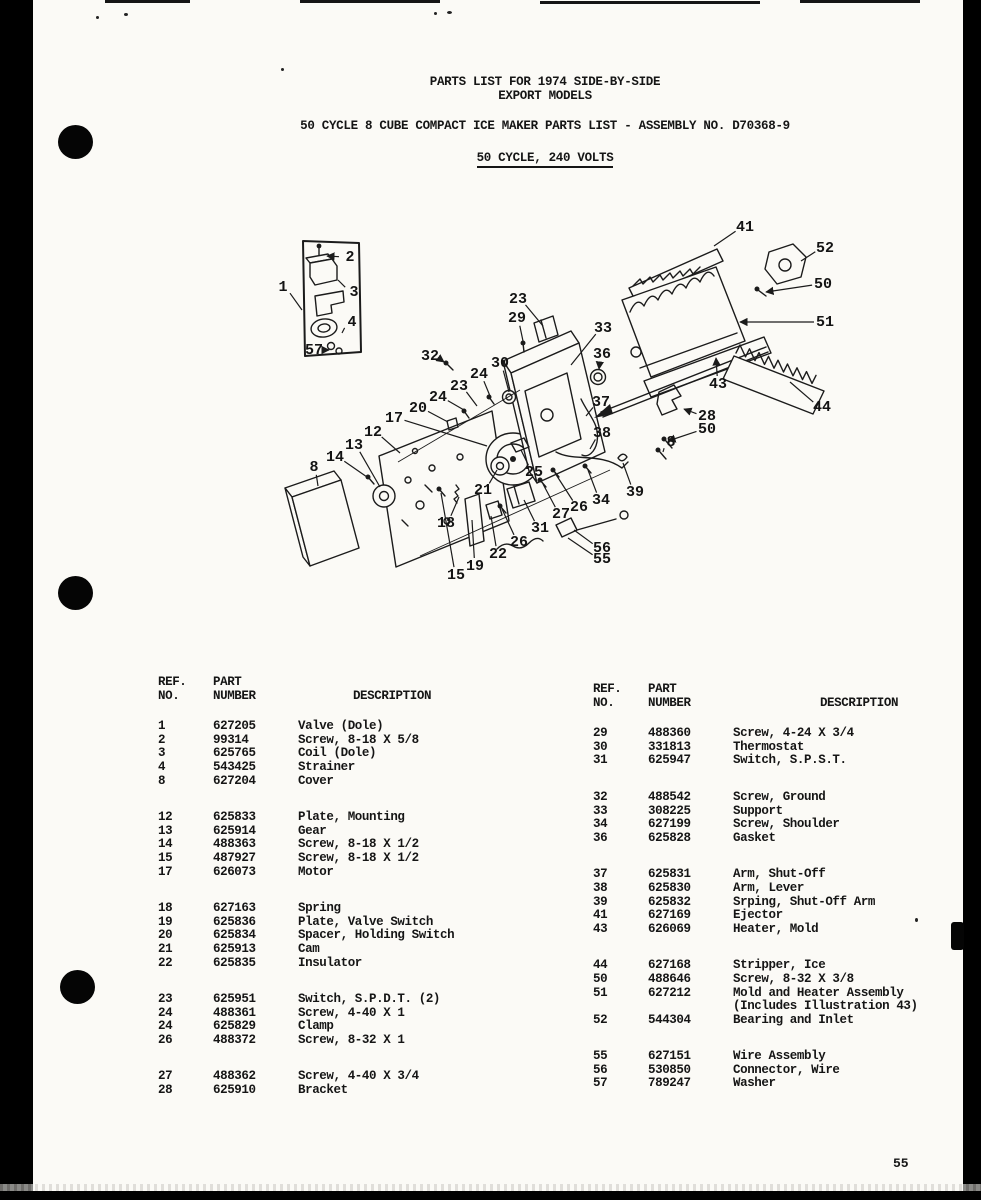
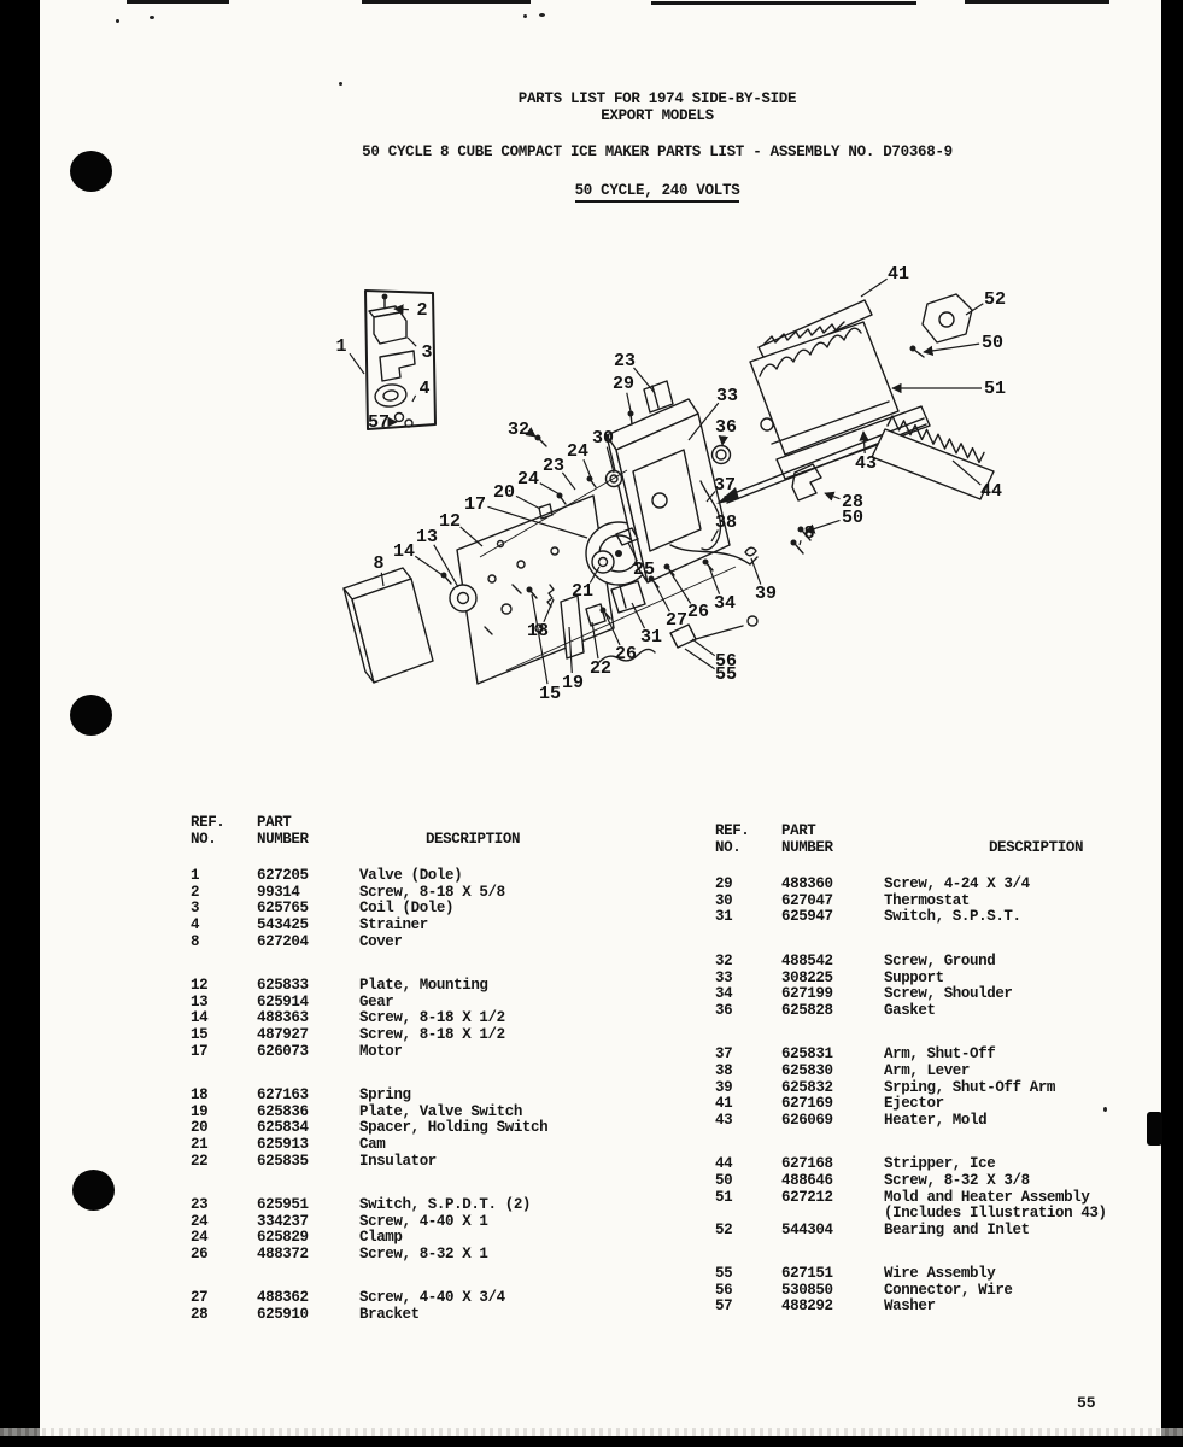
  PARTS LIST FOR 1974 SIDE-BY-SIDE
  EXPORT MODELS
  50 CYCLE 8 CUBE COMPACT ICE MAKER PARTS LIST - ASSEMBLY NO. D70368-9
  50 CYCLE, 240 VOLTS
  1
  2
  3
  4
  57
  23
  29
  32
  30
  24
  33
  36
  23
  24
  20
  17
  12
  13
  14
  8
  37
  38
  41
  52
  50
  51
  43
  44
  28
  50
  8
  25
  21
  26
  27
  34
  39
  31
  18
  26
  22
  19
  15
  56
  55
  REF.
  PART
  NO.
  NUMBER
  DESCRIPTION
  1
  627205
  Valve (Dole)
  2
  99314
  Screw, 8-18 X 5/8
  3
  625765
  Coil (Dole)
  4
  543425
  Strainer
  8
  627204
  Cover
  12
  625833
  Plate, Mounting
  13
  625914
  Gear
  14
  488363
  Screw, 8-18 X 1/2
  15
  487927
  Screw, 8-18 X 1/2
  17
  626073
  Motor
  18
  627163
  Spring
  19
  625836
  Plate, Valve Switch
  20
  625834
  Spacer, Holding Switch
  21
  625913
  Cam
  22
  625835
  Insulator
  23
  625951
  Switch, S.P.D.T. (2)
  24
- 488361
+ 334237
  Screw, 4-40 X 1
  24
  625829
  Clamp
  26
  488372
  Screw, 8-32 X 1
  27
  488362
  Screw, 4-40 X 3/4
  28
  625910
  Bracket
  REF.
  PART
  NO.
  NUMBER
  DESCRIPTION
  29
  488360
  Screw, 4-24 X 3/4
  30
- 331813
+ 627047
  Thermostat
  31
  625947
  Switch, S.P.S.T.
  32
  488542
  Screw, Ground
  33
  308225
  Support
  34
  627199
  Screw, Shoulder
  36
  625828
  Gasket
  37
  625831
  Arm, Shut-Off
  38
  625830
  Arm, Lever
  39
  625832
  Srping, Shut-Off Arm
  41
  627169
  Ejector
  43
  626069
  Heater, Mold
  44
  627168
  Stripper, Ice
  50
  488646
  Screw, 8-32 X 3/8
  51
  627212
  Mold and Heater Assembly
  (Includes Illustration 43)
  52
  544304
  Bearing and Inlet
  55
  627151
  Wire Assembly
  56
  530850
  Connector, Wire
  57
- 789247
+ 488292
  Washer
  55
